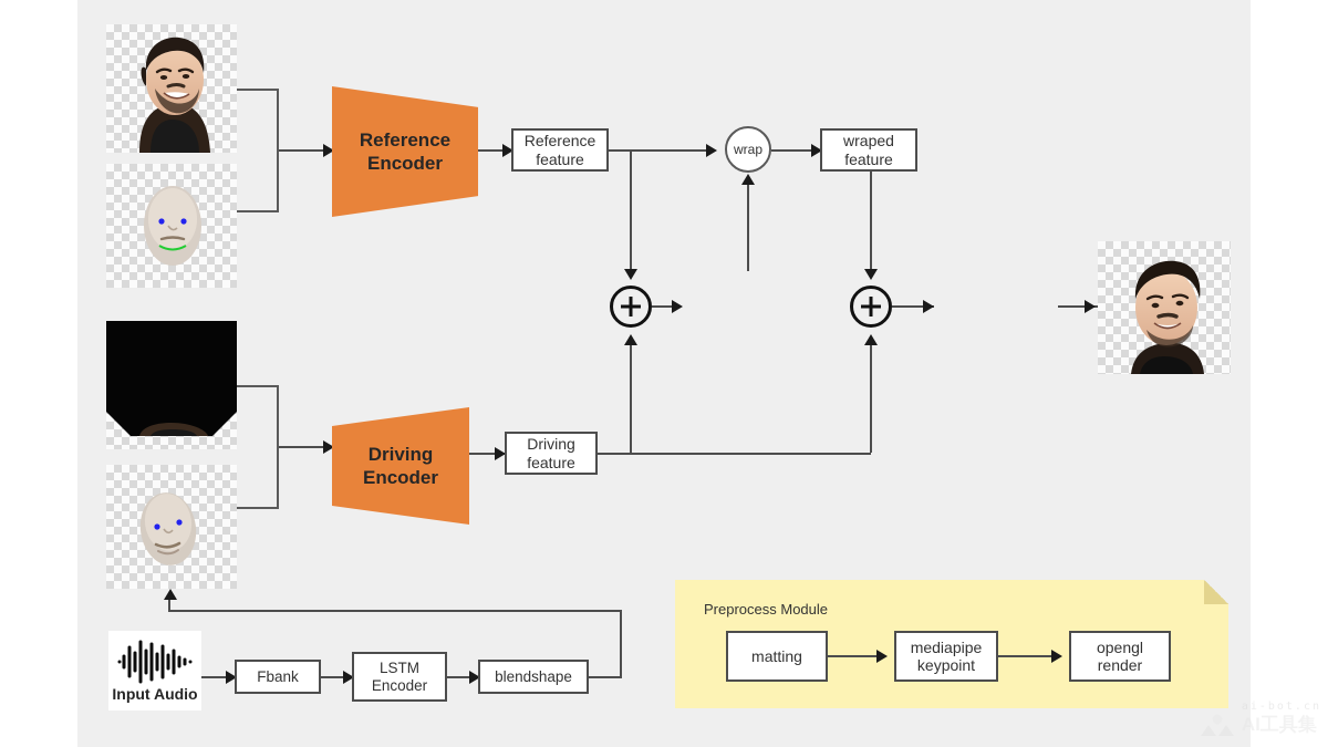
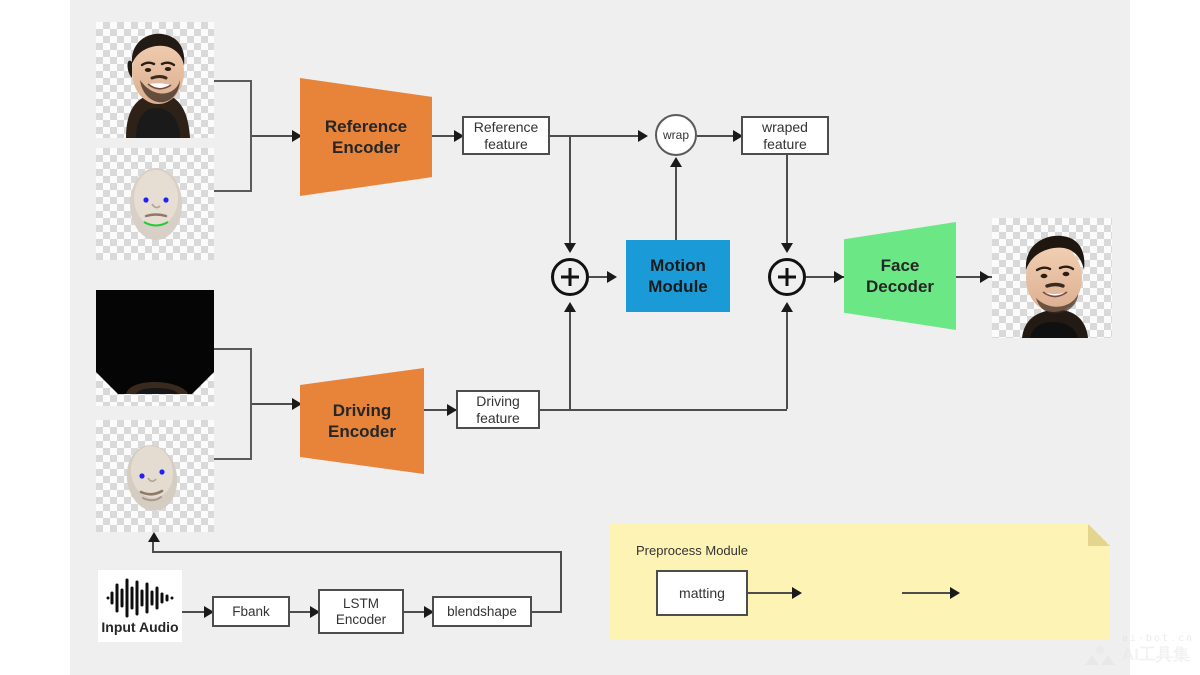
  Reference
  Encoder
  Reference
  feature
  wrap
  wraped
  feature
+ Motion
+ Module
+ Face
+ Decoder
  Driving
  Encoder
  Driving
  feature
  Input Audio
  Fbank
  LSTM
  Encoder
  blendshape
  Preprocess Module
  matting
- mediapipe
- keypoint
- opengl
- render
  ai-bot.cn
